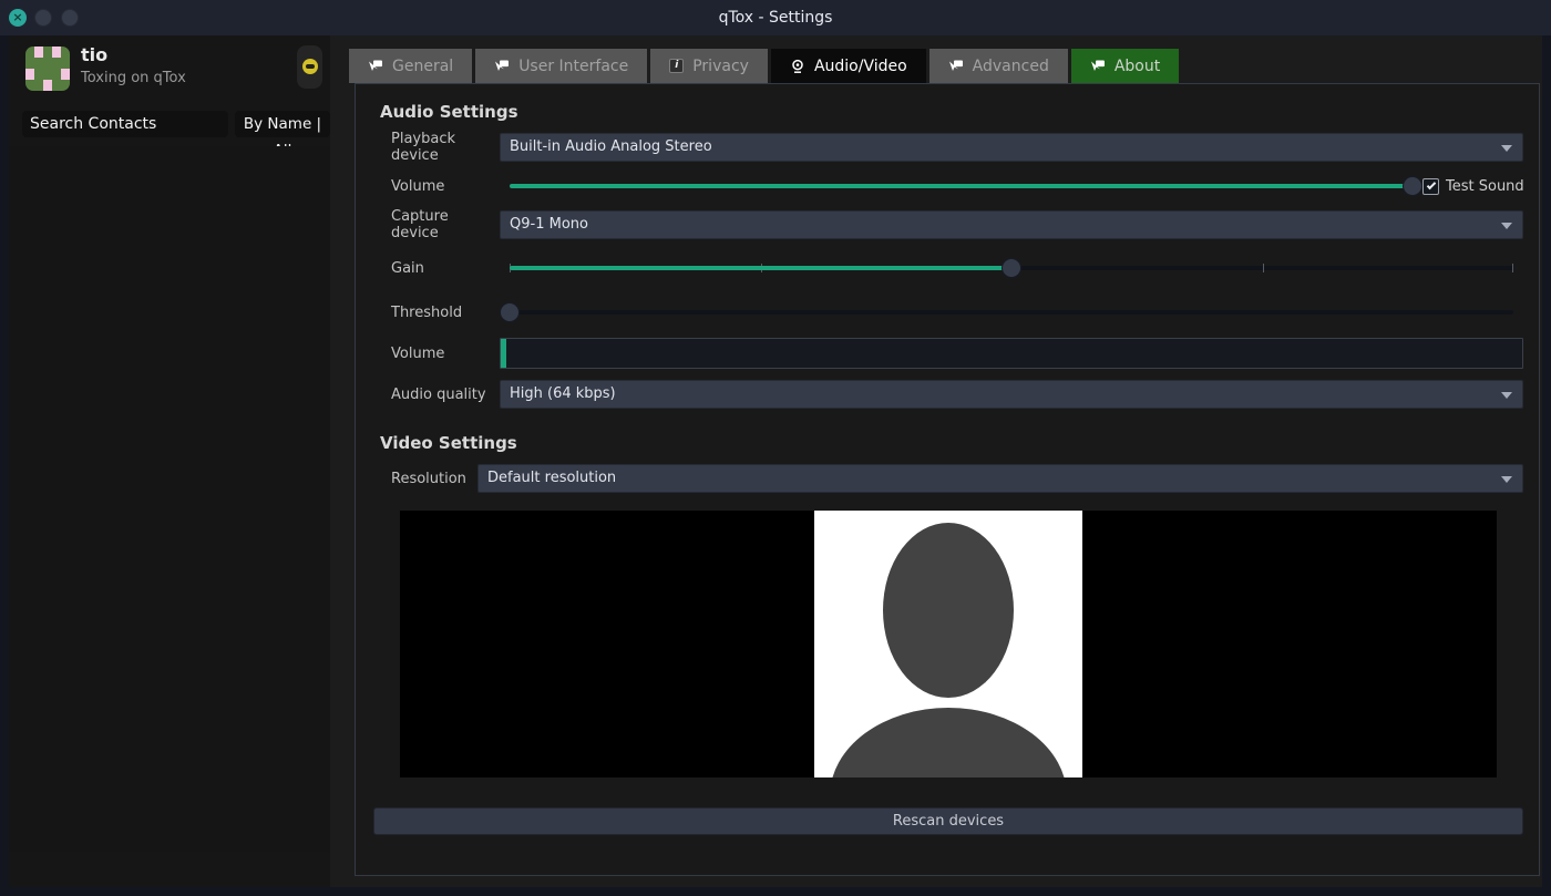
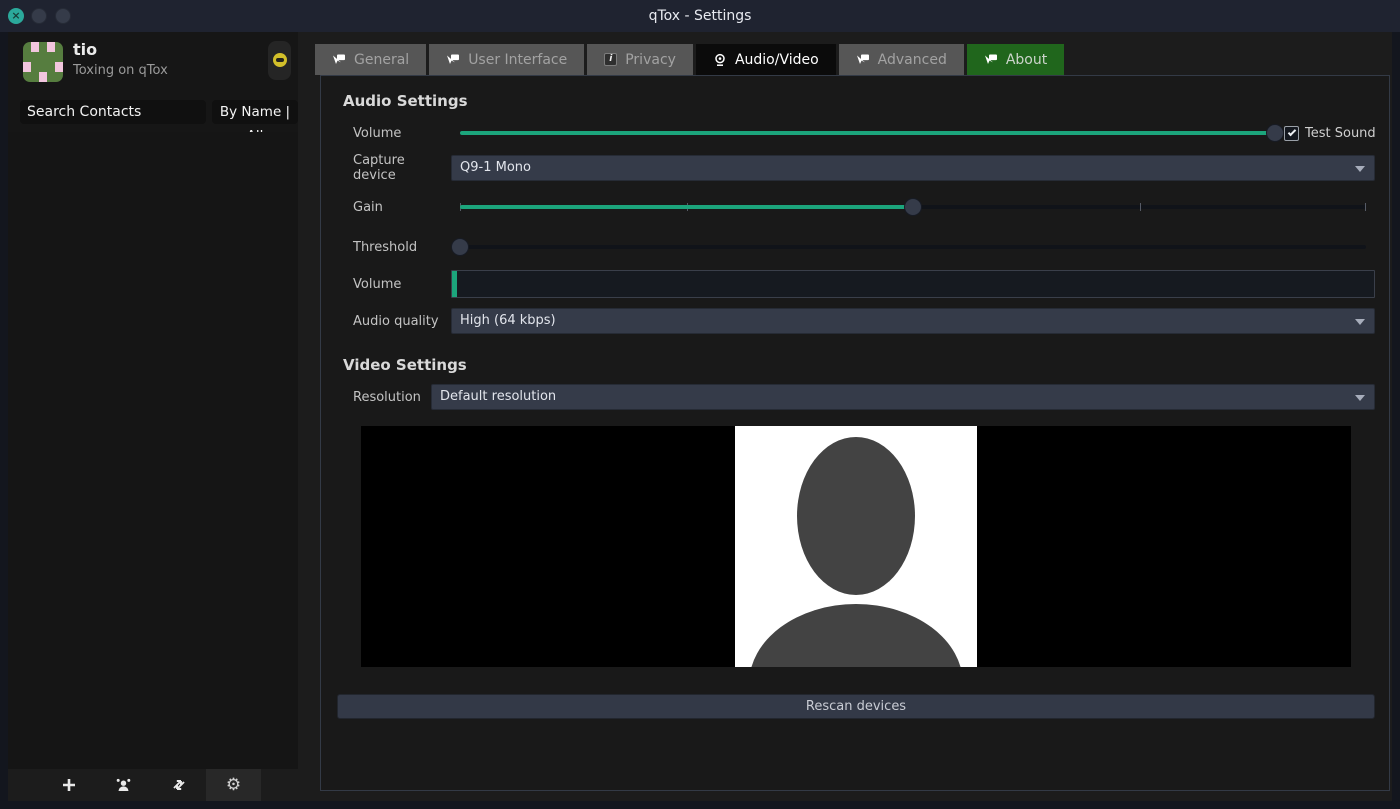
  ×
  qTox - Settings
  tio
  Toxing on qTox
  Search Contacts
  By Name |
+ ⚙
  General
  User Interface
  i
  Privacy
  Audio/Video
  Advanced
  About
  Audio Settings
- Playback device
- Built-in Audio Analog Stereo
  Volume
  Test Sound
  Capture device
  Q9-1 Mono
  Gain
  Threshold
  Volume
  Audio quality
  High (64 kbps)
  Video Settings
  Resolution
  Default resolution
  Rescan devices
